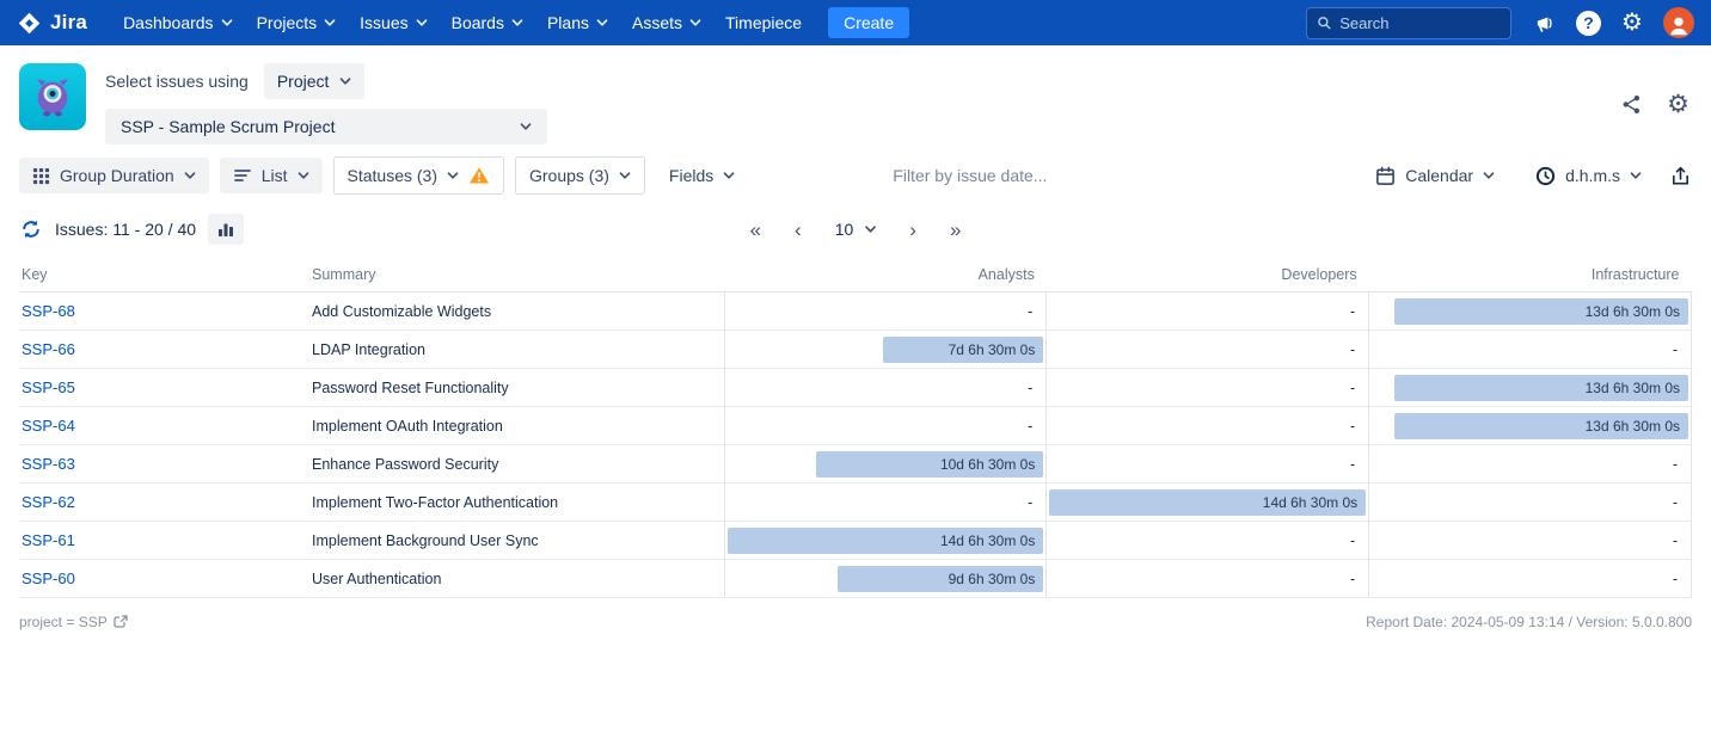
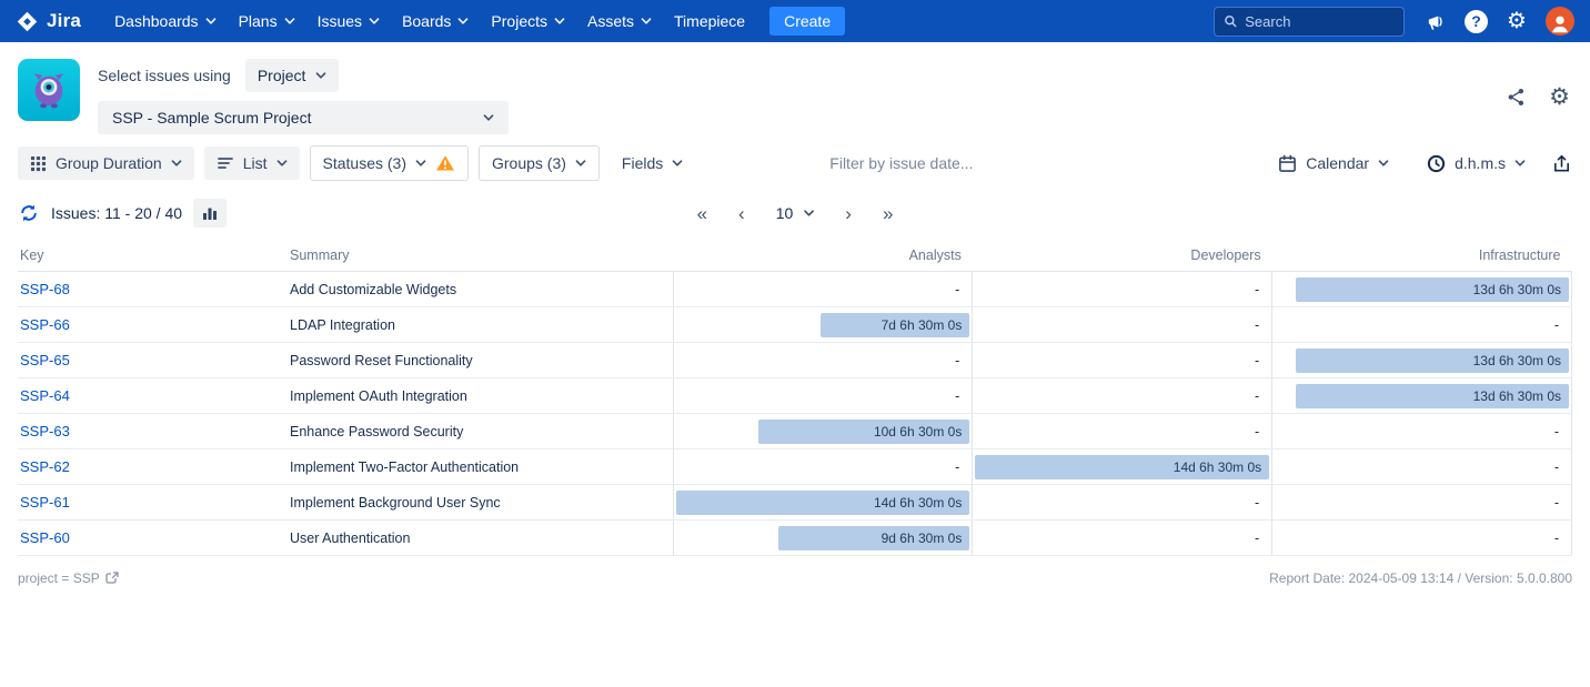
  Jira
  Dashboards
- Projects
+ Plans
  Issues
  Boards
- Plans
+ Projects
  Assets
  Timepiece
  Create
  Search
  ?
  ⚙
  Select issues using
  Project
  SSP - Sample Scrum Project
  ⚙
  Group Duration
  List
  Statuses (3)
  Groups (3)
  Fields
  Filter by issue date...
  Calendar
  d.h.m.s
  Issues: 11 - 20 / 40
  «
  ‹
  10
  ›
  »
  Key	Summary	Analysts	Developers	Infrastructure
  SSP-68	Add Customizable Widgets	-	-	13d 6h 30m 0s
  SSP-66	LDAP Integration	7d 6h 30m 0s	-	-
  SSP-65	Password Reset Functionality	-	-	13d 6h 30m 0s
  SSP-64	Implement OAuth Integration	-	-	13d 6h 30m 0s
  SSP-63	Enhance Password Security	10d 6h 30m 0s	-	-
  SSP-62	Implement Two-Factor Authentication	-	14d 6h 30m 0s	-
  SSP-61	Implement Background User Sync	14d 6h 30m 0s	-	-
  SSP-60	User Authentication	9d 6h 30m 0s	-	-
  project = SSP
  Report Date: 2024-05-09 13:14 / Version: 5.0.0.800
